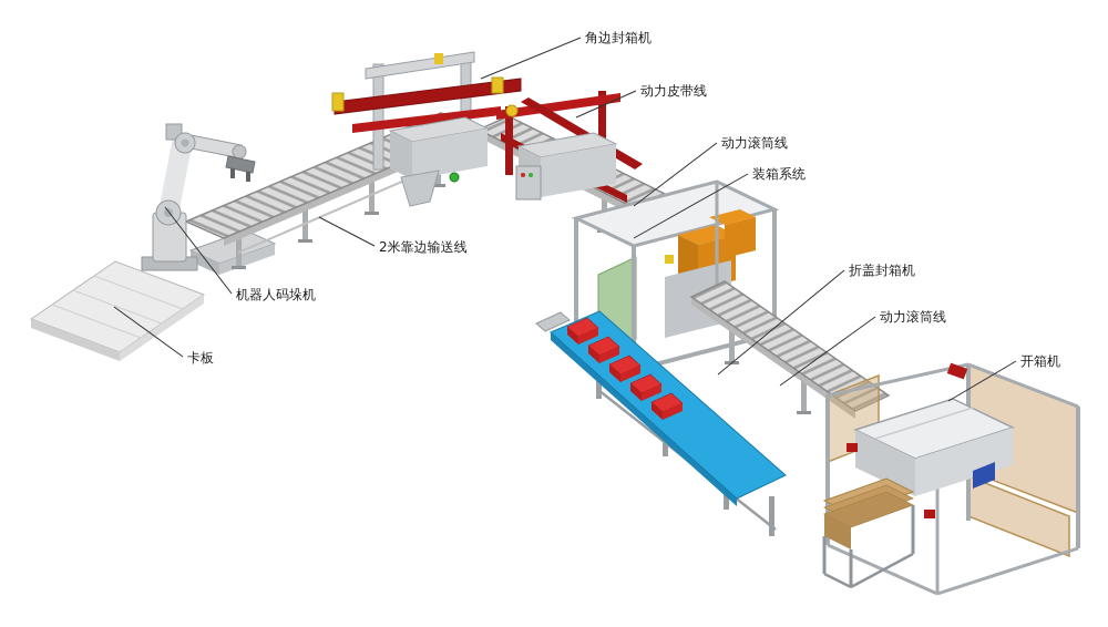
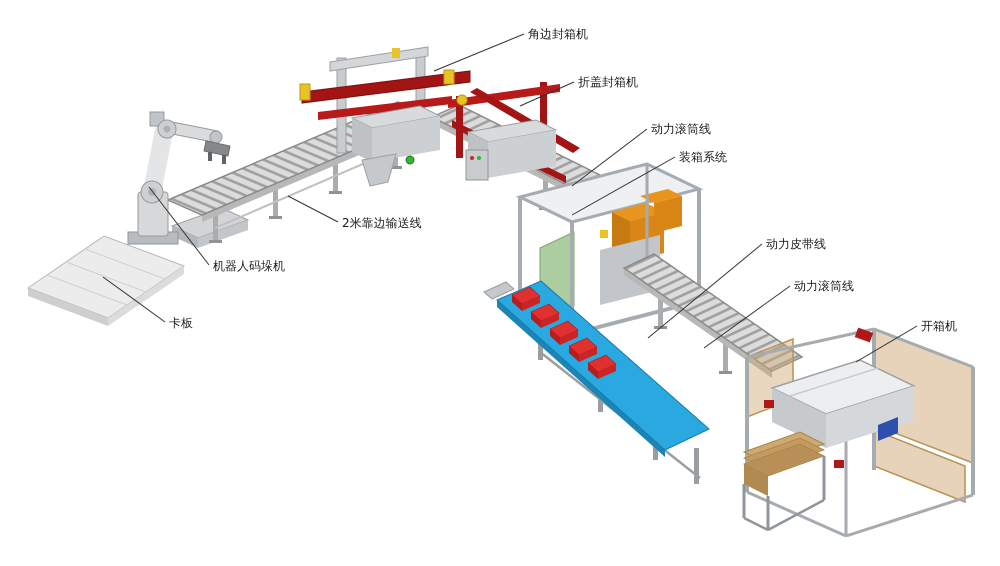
  角边封箱机
- 动力皮带线
+ 折盖封箱机
  动力滚筒线
  装箱系统
- 折盖封箱机
+ 动力皮带线
  动力滚筒线
  开箱机
  2米靠边输送线
  机器人码垛机
  卡板
